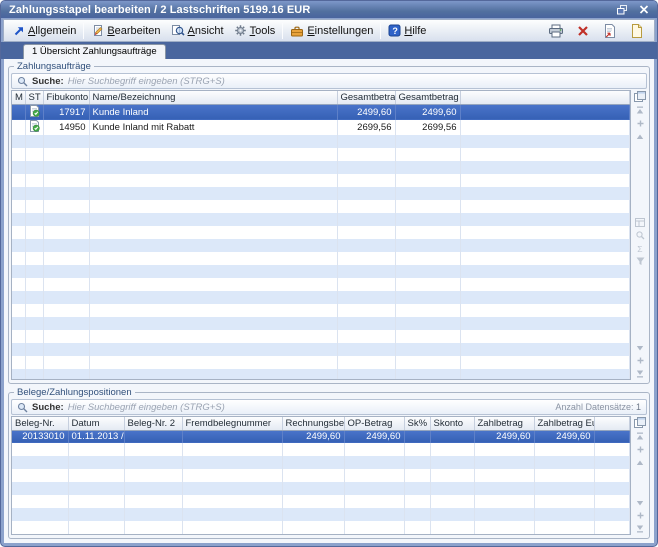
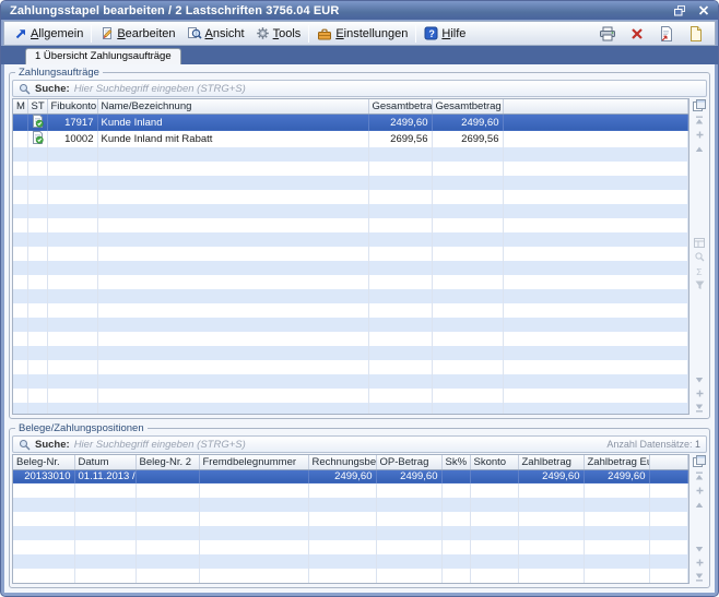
- Zahlungsstapel bearbeiten / 2 Lastschriften 5199.16 EUR
+ Zahlungsstapel bearbeiten / 2 Lastschriften 3756.04 EUR
  Allgemein
  Bearbeiten
  Ansicht
  Tools
  Einstellungen
  ?
  Hilfe
  1 Übersicht Zahlungsaufträge
  Zahlungsaufträge
  Suche:
  Hier Suchbegriff eingeben (STRG+S)
  M	ST	Fibukonto	Name/Bezeichnung	Gesamtbetra	Gesamtbetrag
  		17917	Kunde Inland	2499,60	2499,60
- 		14950	Kunde Inland mit Rabatt	2699,56	2699,56
+ 		10002	Kunde Inland mit Rabatt	2699,56	2699,56
  Σ
  Belege/Zahlungspositionen
  Suche:
  Hier Suchbegriff eingeben (STRG+S)
  Anzahl Datensätze: 1
  Beleg-Nr.	Datum	Beleg-Nr. 2	Fremdbelegnummer	Rechnungsbe	OP-Betrag	Sk%	Skonto	Zahlbetrag	Zahlbetrag E
  20133010	01.11.2013 /			2499,60	2499,60			2499,60	2499,60
